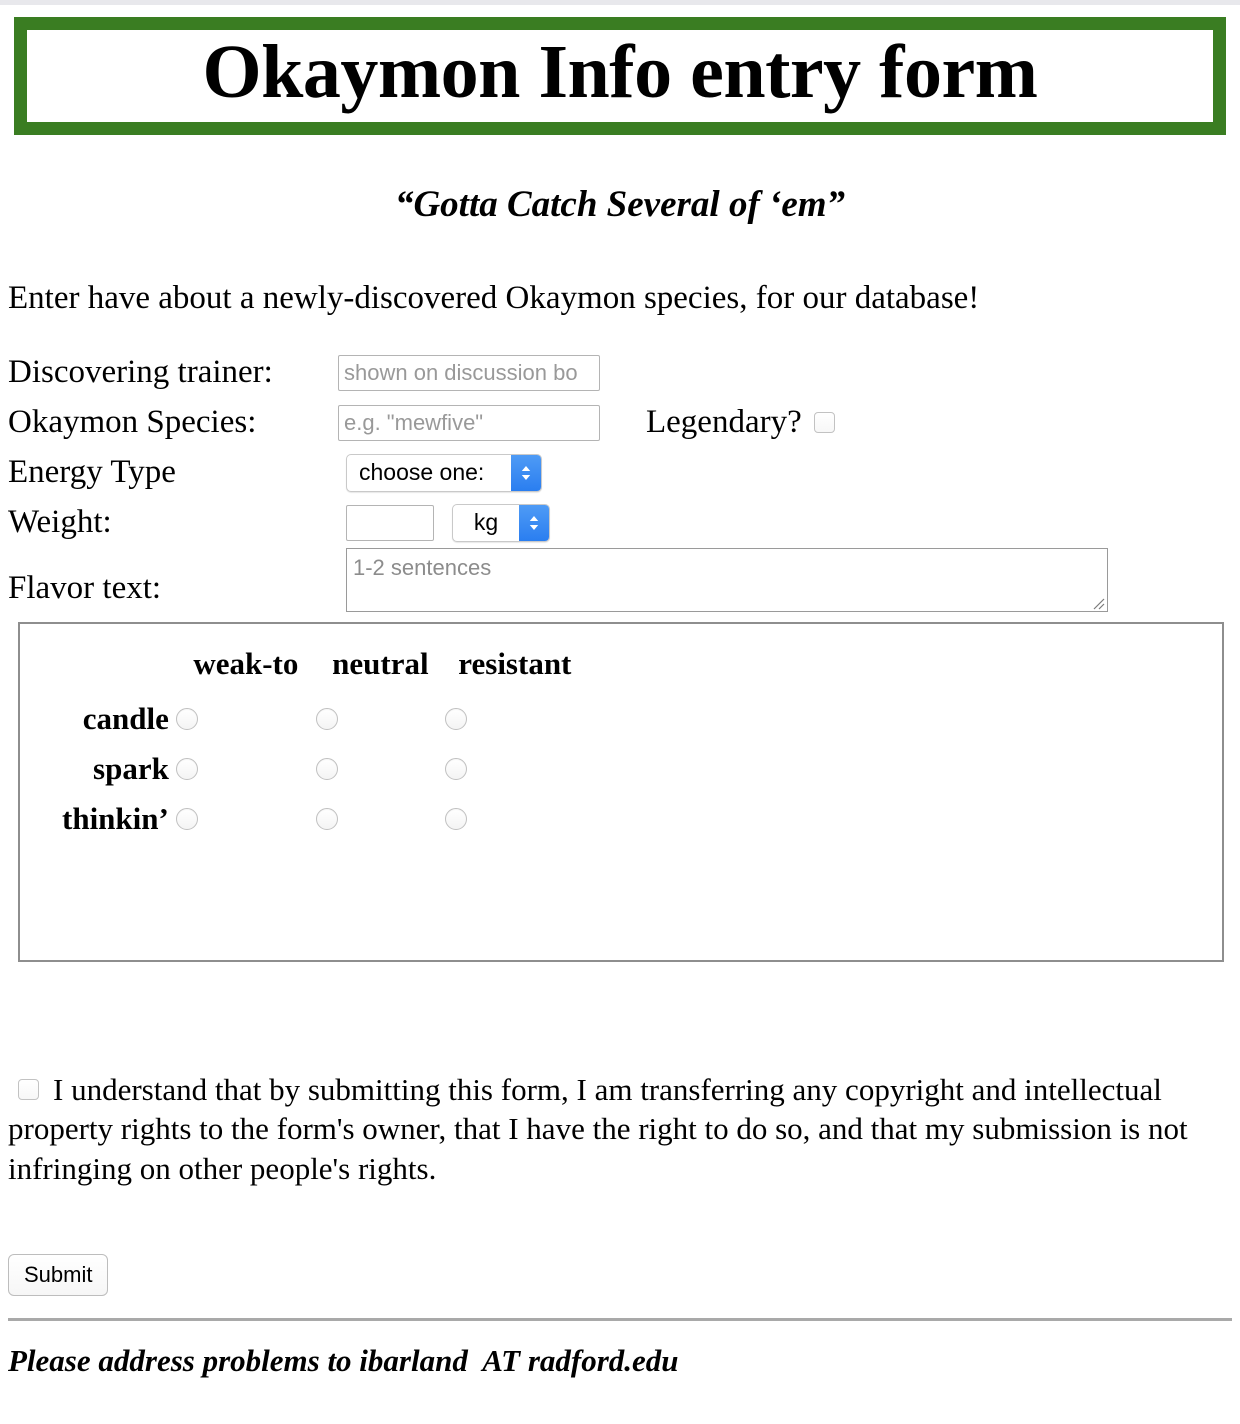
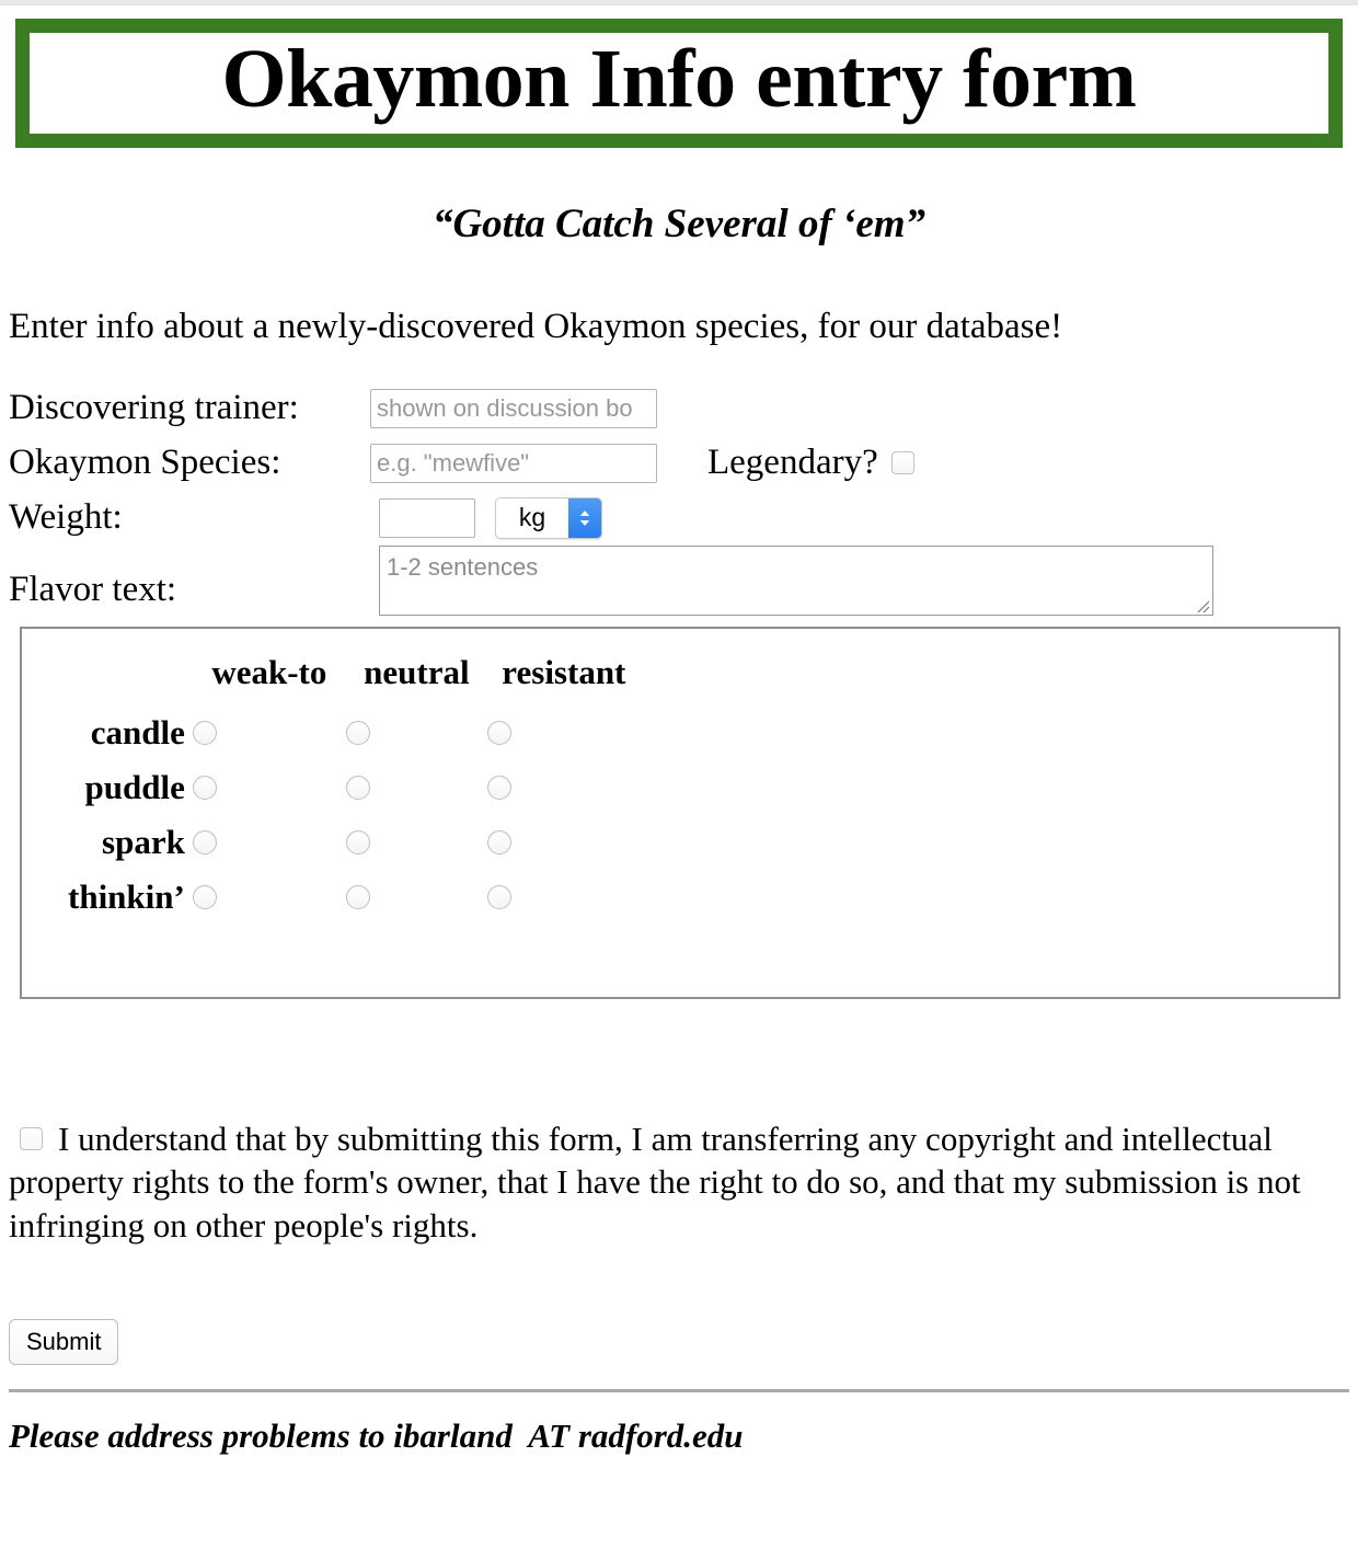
  Okaymon Info entry form
  “Gotta Catch Several of ‘em”
- Enter have about a newly-discovered Okaymon species, for our database!
+ Enter info about a newly-discovered Okaymon species, for our database!
  Discovering trainer:
  shown on discussion bo
  Okaymon Species:
  e.g. "mewfive"
  Legendary?
- Energy Type
- choose one:
  Weight:
  kg
  Flavor text:
  1-2 sentences
  	weak-to	neutral	resistant
  candle
+ puddle
  spark
  thinkin’
  I understand that by submitting this form, I am transferring any copyright and intellectual property rights to the form's owner, that I have the right to do so, and that my submission is not infringing on other people's rights.
  Submit
  Please address problems to ibarland AT radford.edu
